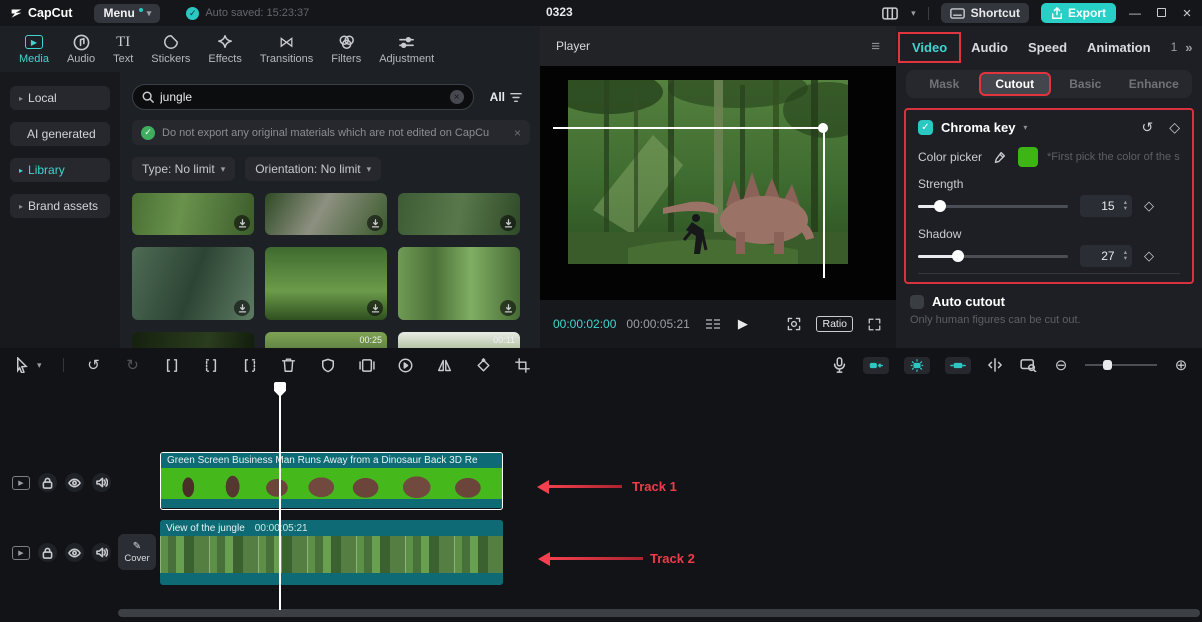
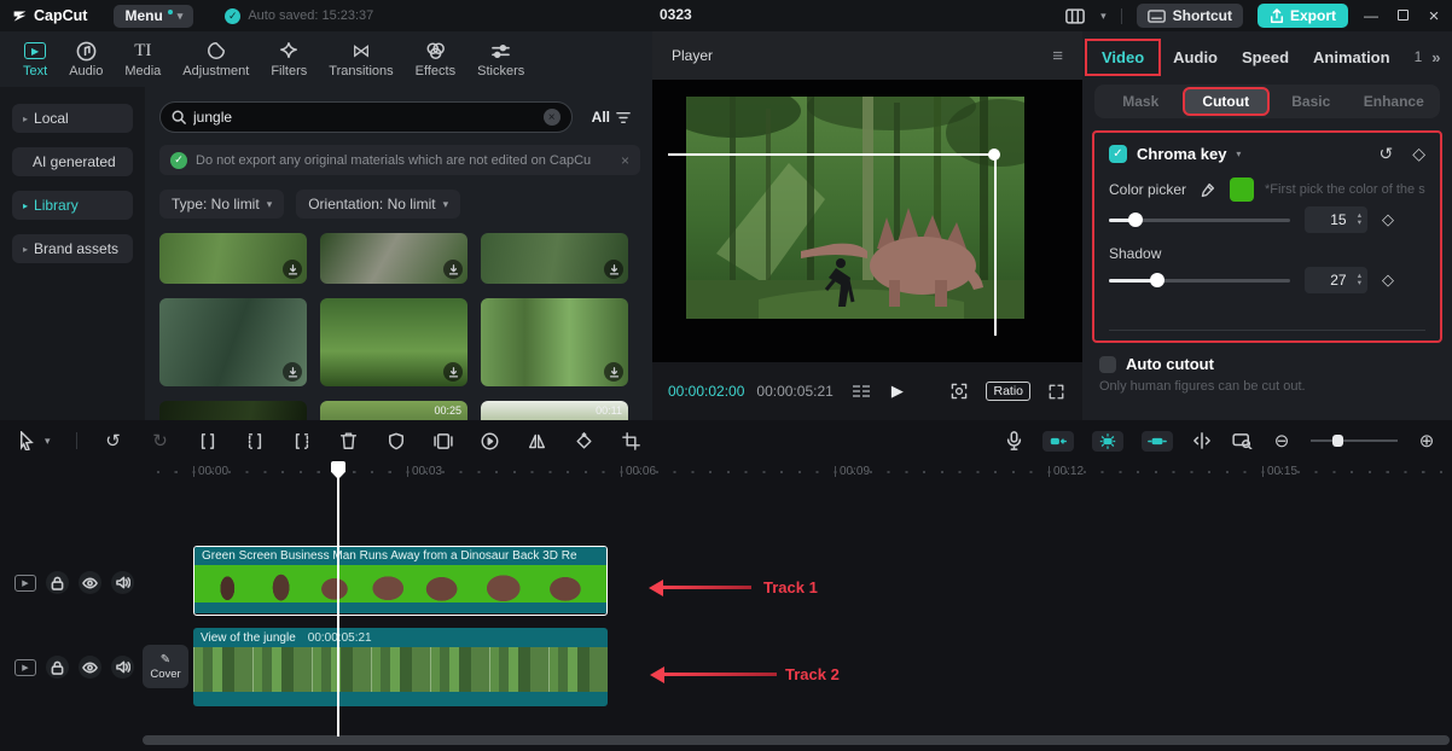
  CapCut
  Menu
  ▾
  ✓
  Auto saved: 15:23:37
  0323
  ▾
  Shortcut
  Export
  —
  ×
  ▶
- Media
+ Text
  Audio
  TI
- Text
+ Media
- Stickers
+ Adjustment
- Effects
+ Filters
  ⋈
  Transitions
- Filters
+ Effects
- Adjustment
+ Stickers
  ▸
  Local
  AI generated
  ▸
  Library
  ▸
  Brand assets
  jungle
  ×
  All
  ✓
  Do not export any original materials which are not edited on CapCu
  ×
  Type: No limit
  ▾
  Orientation: No limit
  ▾
  00:25
  00:11
  Player
  ≡
  00:00:02:00
  00:00:05:21
  ▶
  Ratio
  Video
  Audio
  Speed
  Animation
  1
  »
  Mask
  Cutout
  Basic
  Enhance
  ✓
  Chroma key
  ▾
  ↺
  ◇
  Color picker
  *First pick the color of the s
- Strength
  15
  ◇
  Shadow
  27
  ◇
  Auto cutout
  Only human figures can be cut out.
  ▾
  ↺
  ↻
  ⊖
  ⊕
+ 00:00
+ 00:03
+ 00:06
+ 00:09
+ 00:12
+ 00:15
  Green Screen Businessan Runs Away from a Dinosaur Back 3D Re
  ✎
  Cover
  View of the jungle
  00:00:05:21
  Track 1
  Track 2
